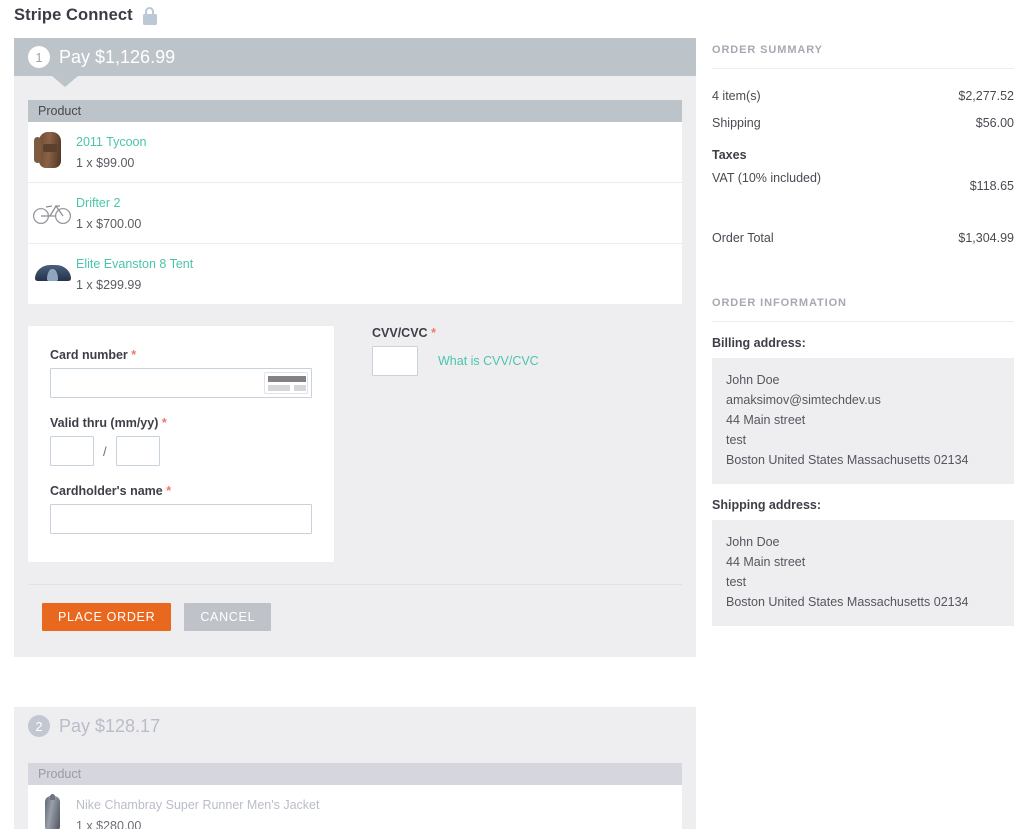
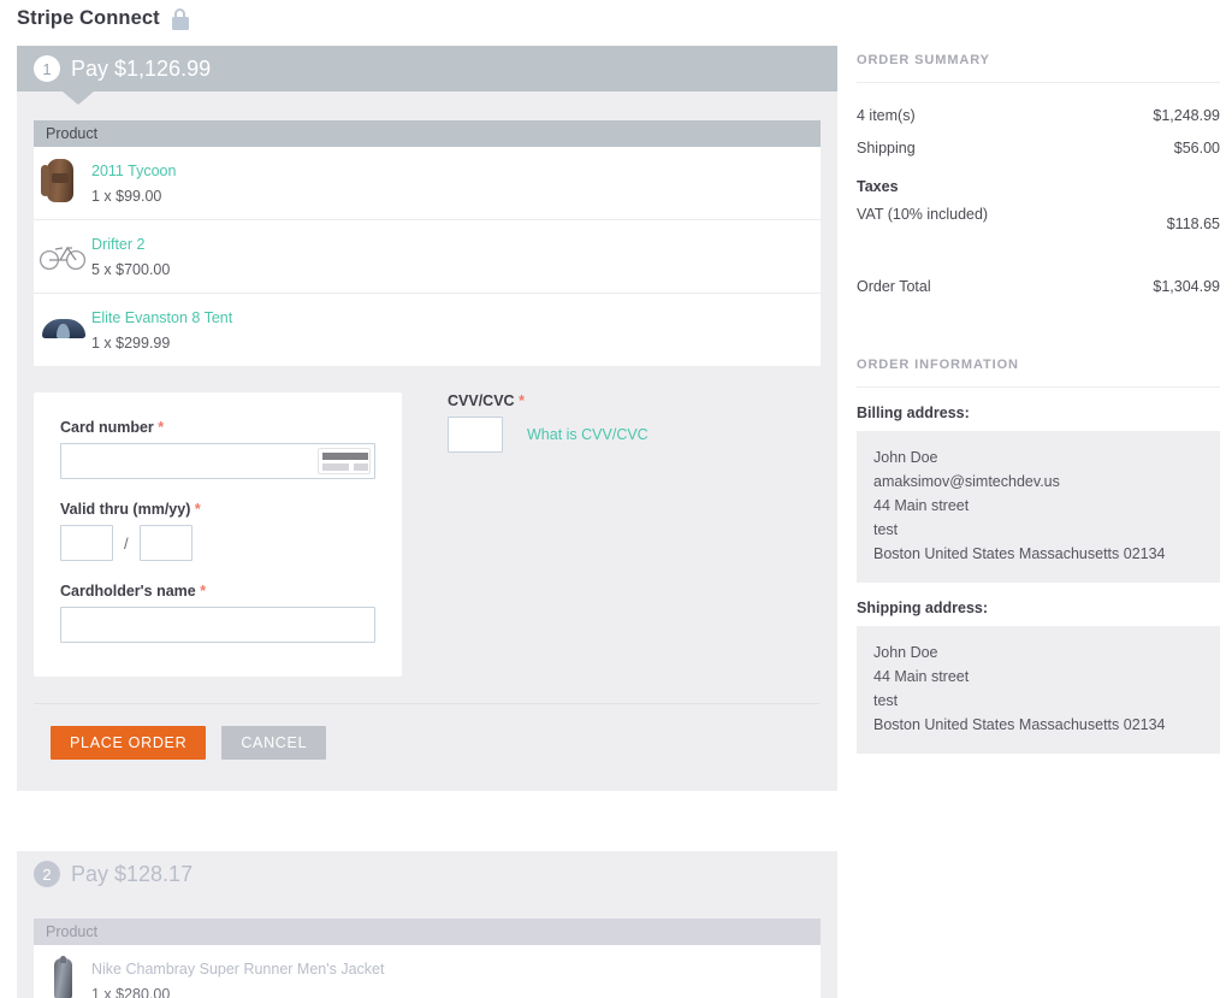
  Stripe Connect
  1
  Pay $1,126.99
  Product
  2011 Tycoon
  1 x $99.00
  Drifter 2
- 1 x $700.00
+ 5 x $700.00
  Elite Evanston 8 Tent
  1 x $299.99
  Card number *
  Valid thru (mm/yy) *
  /
  Cardholder's name *
  CVV/CVC *
  What is CVV/CVC
  PLACE ORDER
  CANCEL
  2
  Pay $128.17
  Product
  Nike Chambray Super Runner Men's Jacket
  1 x $280.00
  ORDER SUMMARY
  4 item(s)
- $2,277.52
+ $1,248.99
  Shipping
  $56.00
  Taxes
  VAT (10% included)
  $118.65
  Order Total
  $1,304.99
  ORDER INFORMATION
  Billing address:
  John Doe
  amaksimov@simtechdev.us
  44 Main street
  test
  Boston United States Massachusetts 02134
  Shipping address:
  John Doe
  44 Main street
  test
  Boston United States Massachusetts 02134
